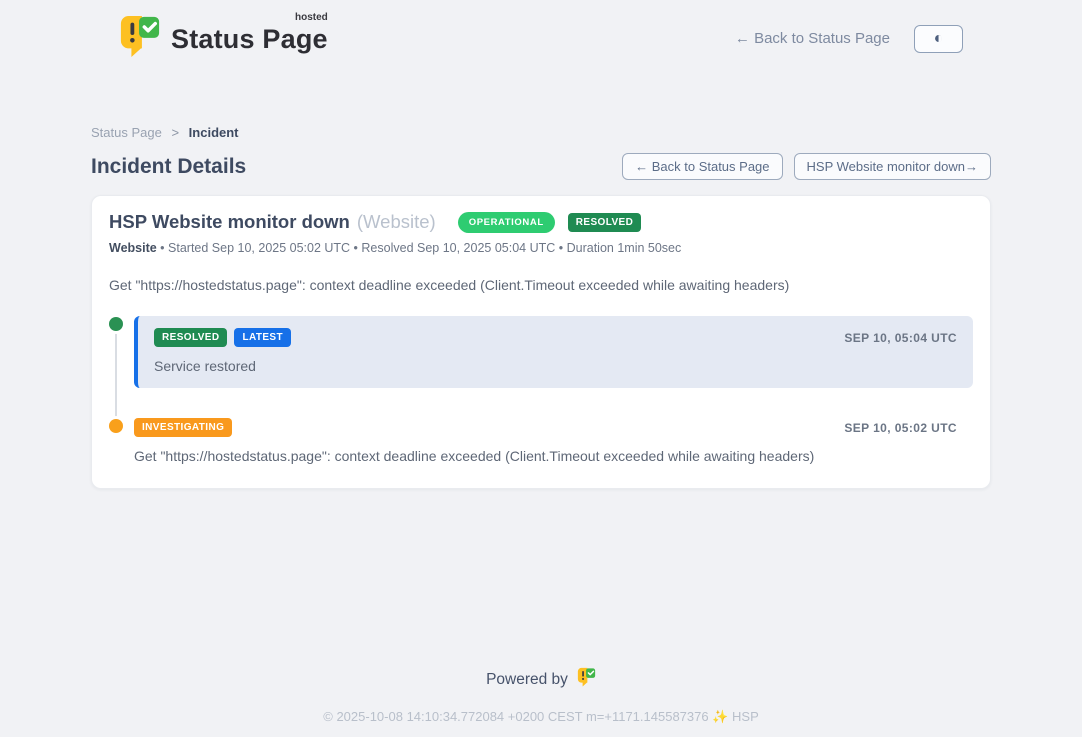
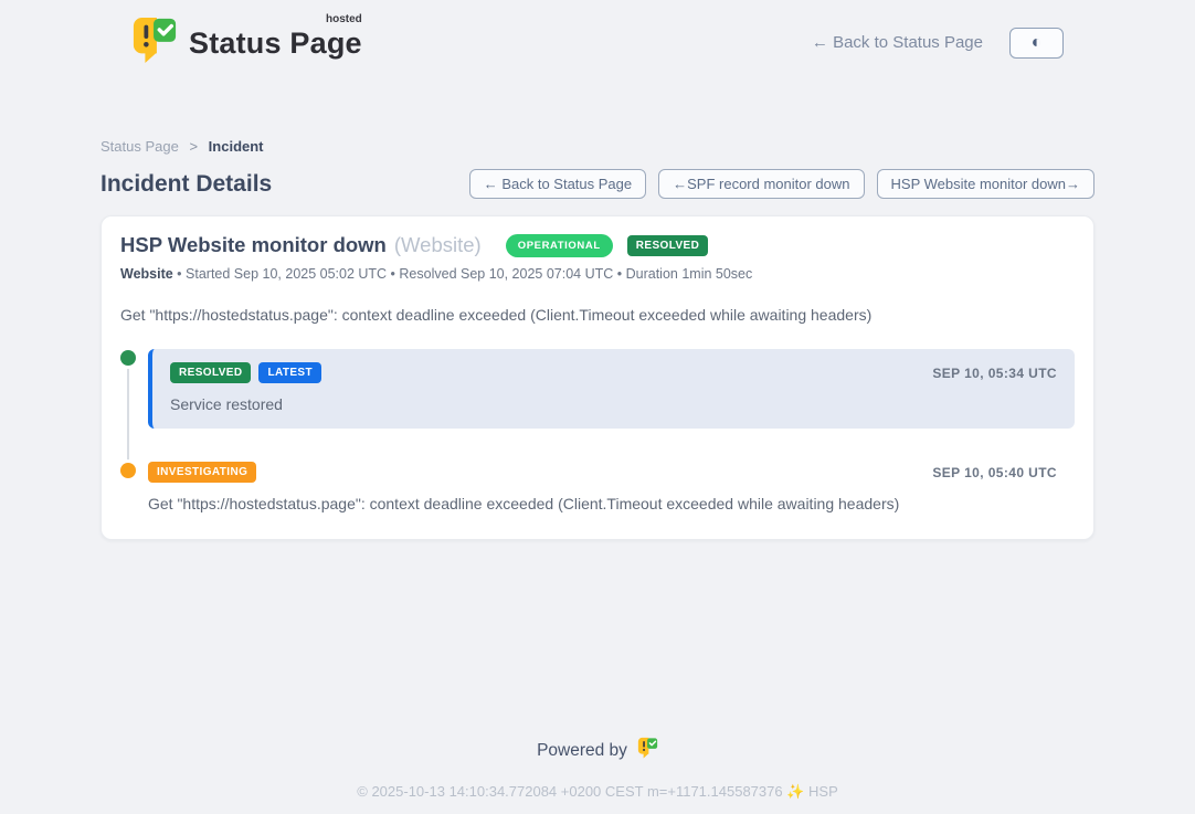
  Status Page
  hosted
  ← Back to Status Page
  ◐
  Status Page > Incident
  Incident Details
  ← Back to Status Page
+ ←SPF record monitor down
  HSP Website monitor down→
  HSP Website monitor down
  (Website)
  OPERATIONAL
  RESOLVED
- Website • Started Sep 10, 2025 05:02 UTC • Resolved Sep 10, 2025 05:04 UTC • Duration 1min 50sec
+ Website • Started Sep 10, 2025 05:02 UTC • Resolved Sep 10, 2025 07:04 UTC • Duration 1min 50sec
  Get "https://hostedstatus.page": context deadline exceeded (Client.Timeout exceeded while awaiting headers)
  RESOLVED
  LATEST
- SEP 10, 05:04 UTC
+ SEP 10, 05:34 UTC
  Service restored
  INVESTIGATING
- SEP 10, 05:02 UTC
+ SEP 10, 05:40 UTC
  Get "https://hostedstatus.page": context deadline exceeded (Client.Timeout exceeded while awaiting headers)
  Powered by
- © 2025-10-08 14:10:34.772084 +0200 CEST m=+1171.145587376 ✨ HSP
+ © 2025-10-13 14:10:34.772084 +0200 CEST m=+1171.145587376 ✨ HSP
